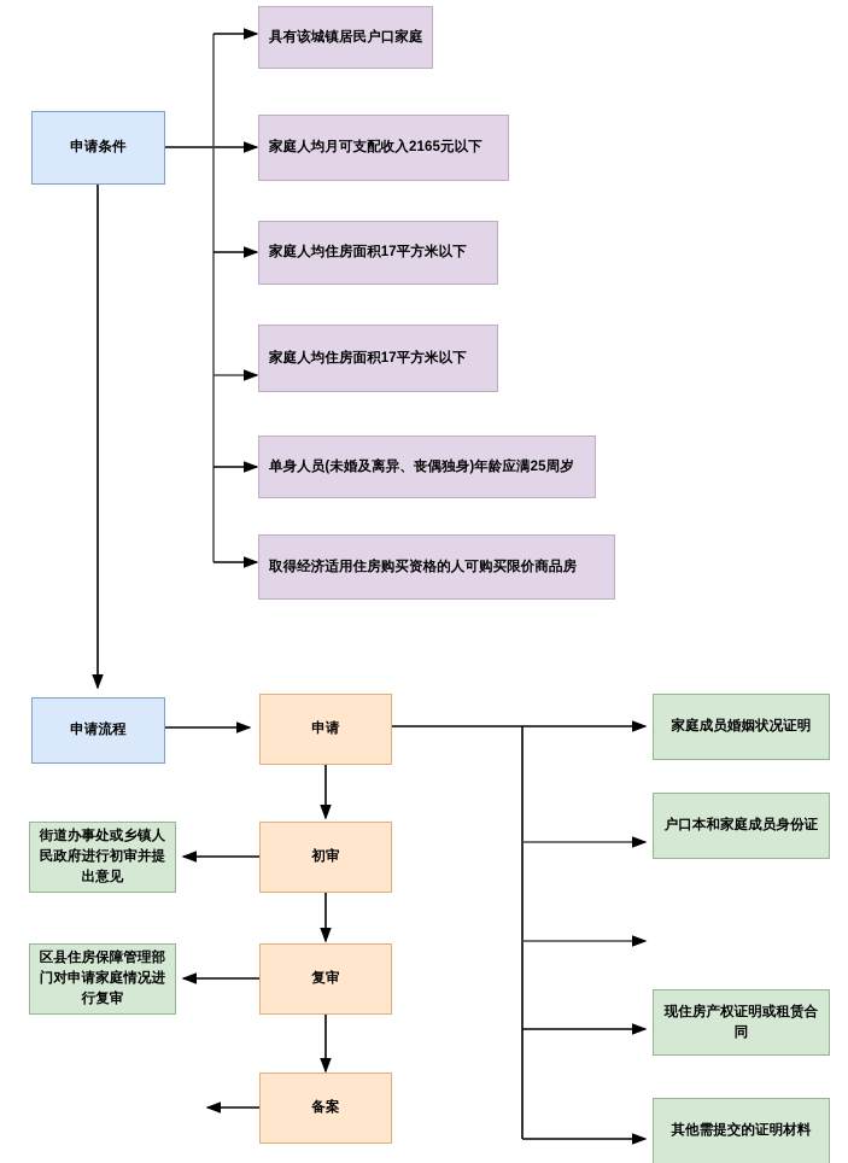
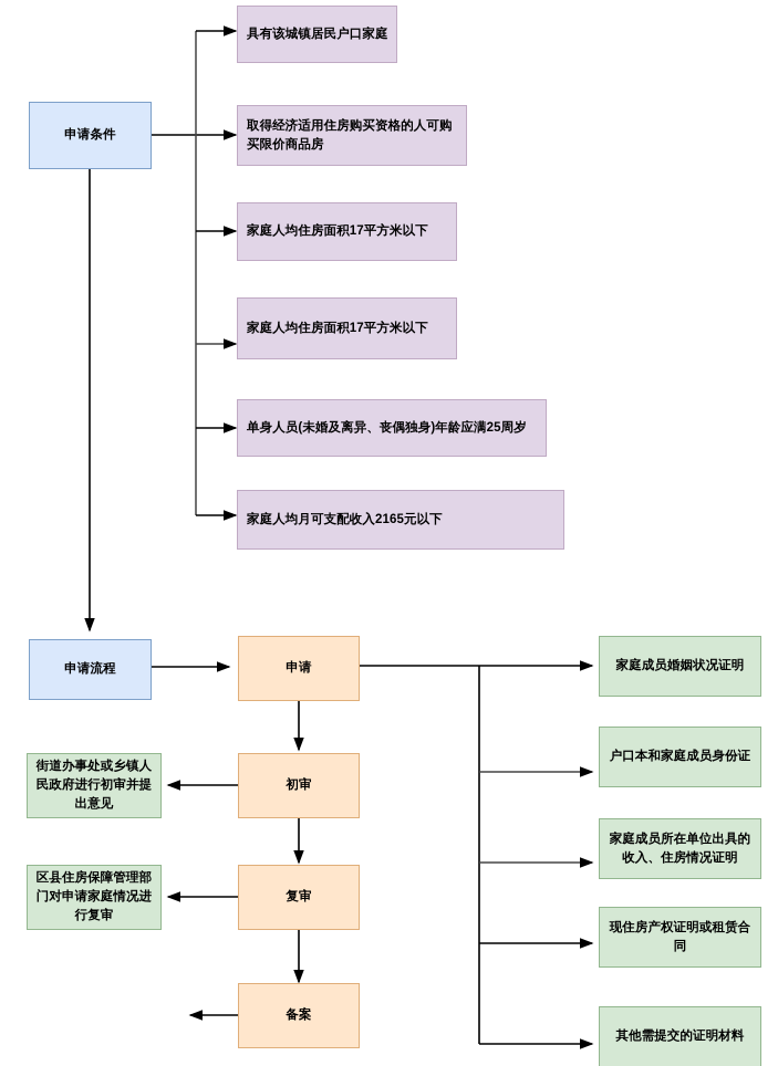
  申请条件
  申请流程
  具有该城镇居民户口家庭
- 家庭人均月可支配收入2165元以下
+ 取得经济适用住房购买资格的人可购买限价商品房
  家庭人均住房面积17平方米以下
  家庭人均住房面积17平方米以下
  单身人员(未婚及离异、丧偶独身)年龄应满25周岁
- 取得经济适用住房购买资格的人可购买限价商品房
+ 家庭人均月可支配收入2165元以下
  申请
  初审
  复审
  备案
  街道办事处或乡镇人民政府进行初审并提出意见
  区县住房保障管理部门对申请家庭情况进行复审
  家庭成员婚姻状况证明
  户口本和家庭成员身份证
+ 家庭成员所在单位出具的收入、住房情况证明
  现住房产权证明或租赁合同
  其他需提交的证明材料
